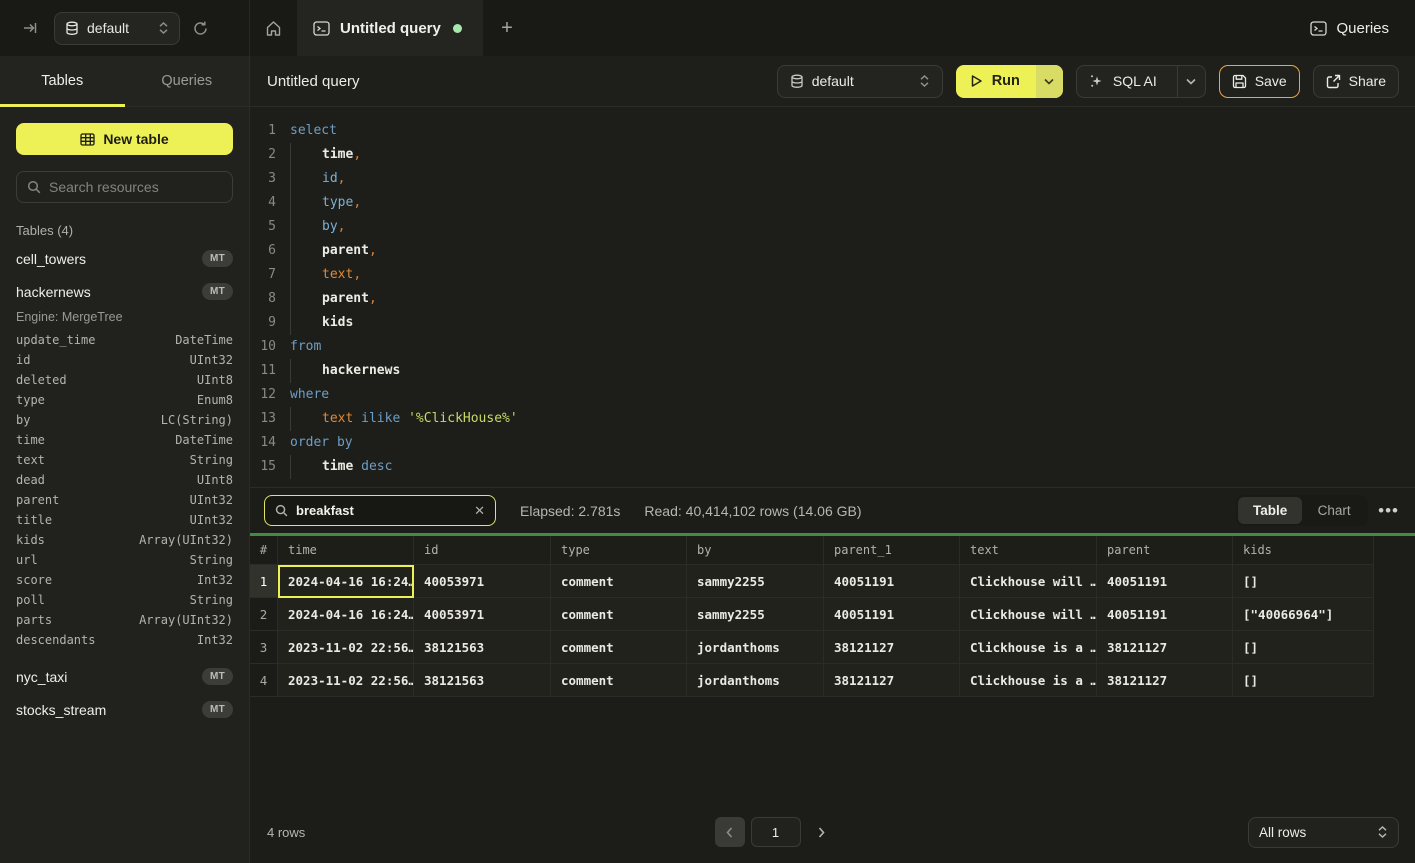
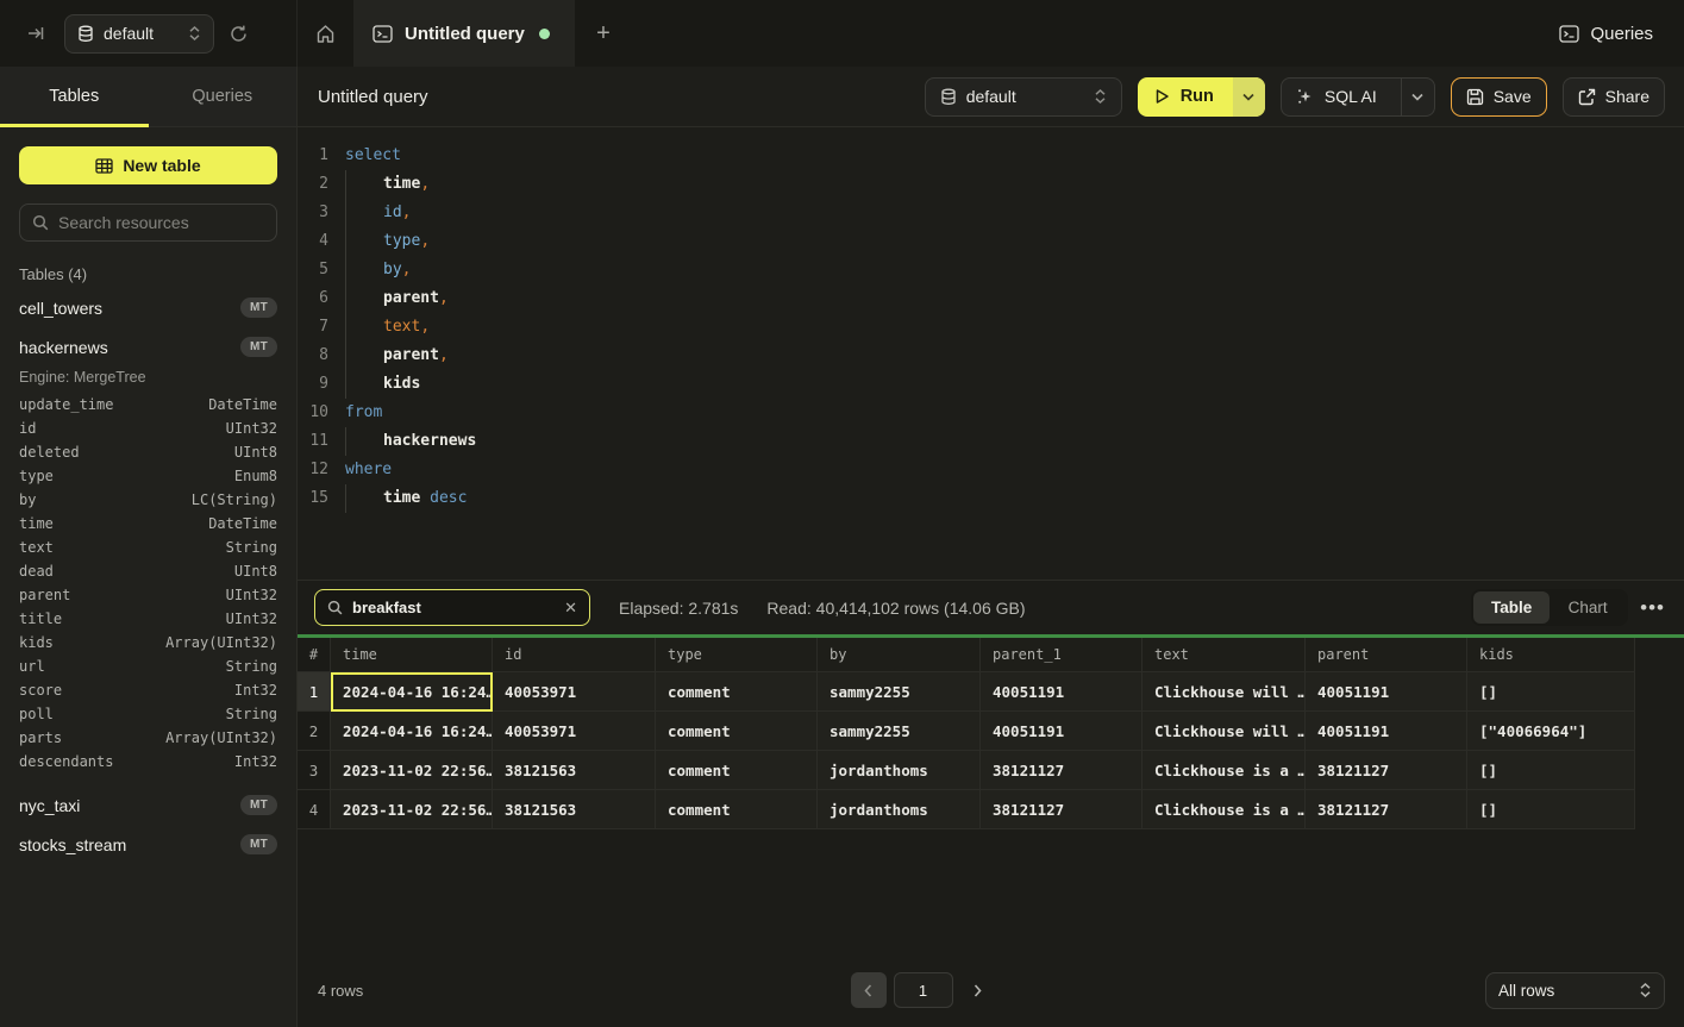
  default
  Untitled query
  +
  Queries
  Tables
  Queries
  New table
  Search resources
  Tables (4)
  cell_towers
  MT
  hackernews
  MT
  Engine: MergeTree
  update_time
  DateTime
  id
  UInt32
  deleted
  UInt8
  type
  Enum8
  by
  LC(String)
  time
  DateTime
  text
  String
  dead
  UInt8
  parent
  UInt32
  title
  UInt32
  kids
  Array(UInt32)
  url
  String
  score
  Int32
  poll
  String
  parts
  Array(UInt32)
  descendants
  Int32
  nyc_taxi
  MT
  stocks_stream
  MT
  Untitled query
  default
  Run
  SQL AI
  Save
  Share
  1
  select
  2
  time,
  3
  id,
  4
  type,
  5
  by,
  6
  parent,
  7
  text,
  8
  parent,
  9
  kids
  10
  from
  11
  hackernews
  12
  where
- 13
- text ilike '%ClickHouse%'
- 14
- order by
  15
  time desc
  breakfast
  ✕
  Elapsed: 2.781s
  Read: 40,414,102 rows (14.06 GB)
  Table
  Chart
  •••
  #
  time
  id
  type
  by
  parent_1
  text
  parent
  kids
  1
  2024-04-16 16:24…
  40053971
  comment
  sammy2255
  40051191
  Clickhouse will …
  40051191
  []
  2
  2024-04-16 16:24…
  40053971
  comment
  sammy2255
  40051191
  Clickhouse will …
  40051191
  ["40066964"]
  3
  2023-11-02 22:56…
  38121563
  comment
  jordanthoms
  38121127
  Clickhouse is a …
  38121127
  []
  4
  2023-11-02 22:56…
  38121563
  comment
  jordanthoms
  38121127
  Clickhouse is a …
  38121127
  []
  4 rows
  1
  All rows
